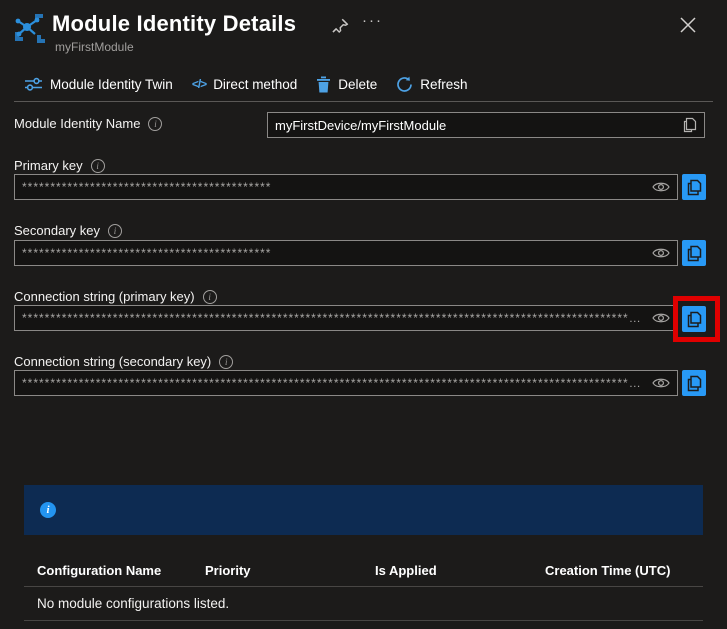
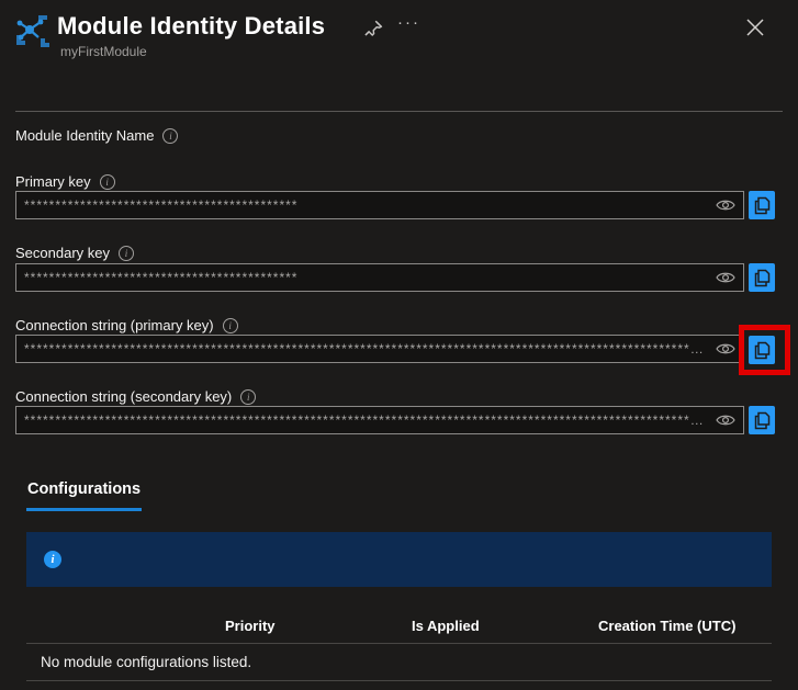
  Module Identity Details
  myFirstModule
  ···
- Module Identity Twin
- </>
- Direct method
- Delete
- Refresh
  Module Identity Name
  i
- myFirstDevice/myFirstModule
  Primary key
  i
  ********************************************
  Secondary key
  i
  ********************************************
  Connection string (primary key)
  i
  **************************************************************************************************************
  Connection string (secondary key)
  i
  **************************************************************************************************************
+ Configurations
  i
- Configuration Name
  Priority
  Is Applied
  Creation Time (UTC)
  No module configurations listed.
